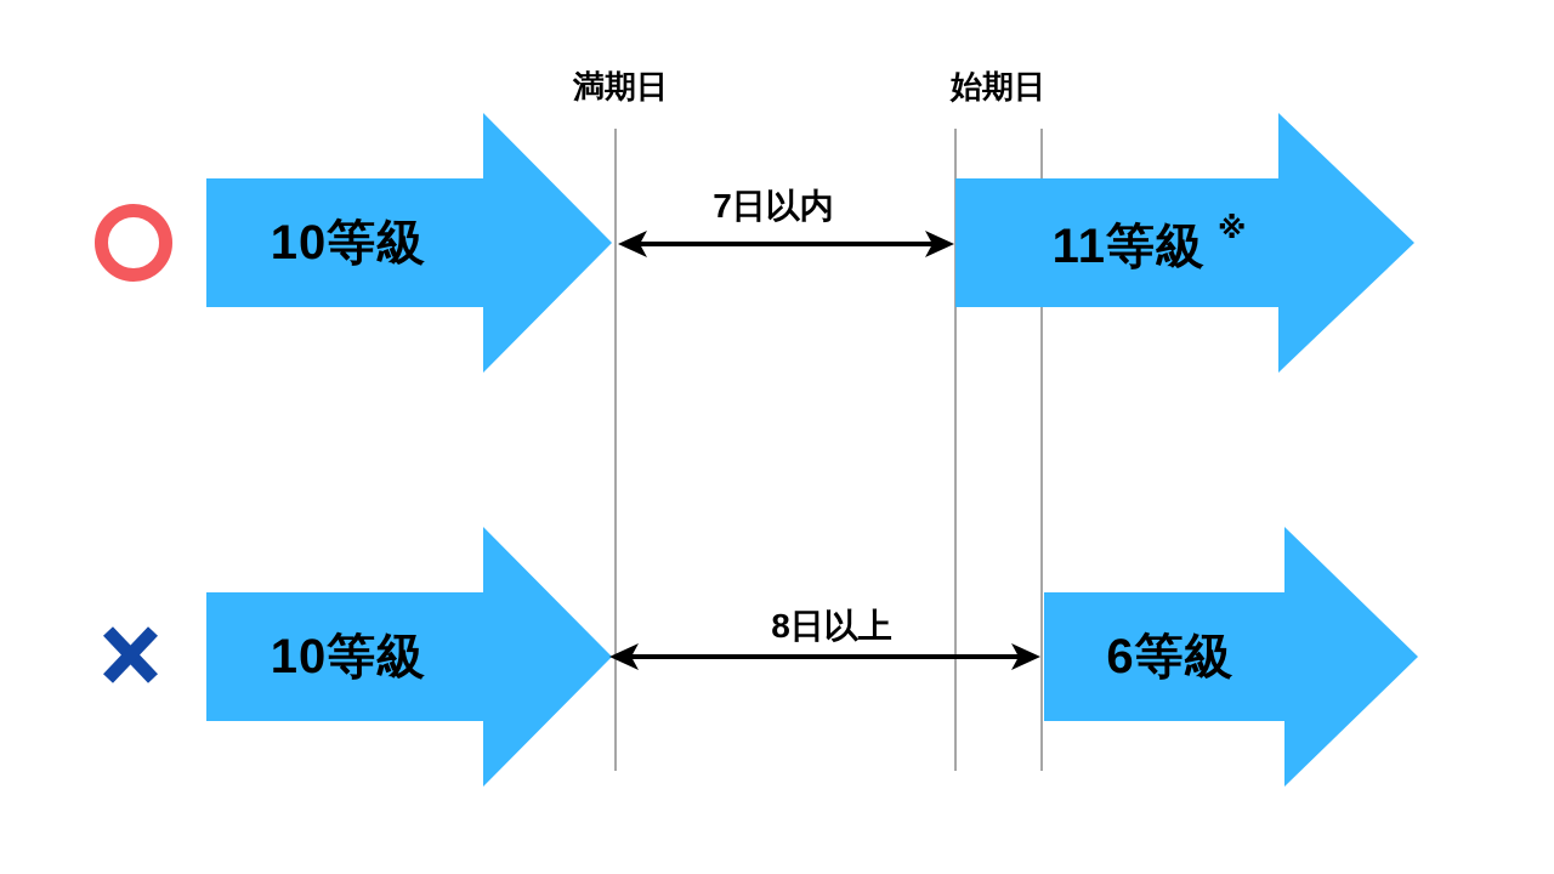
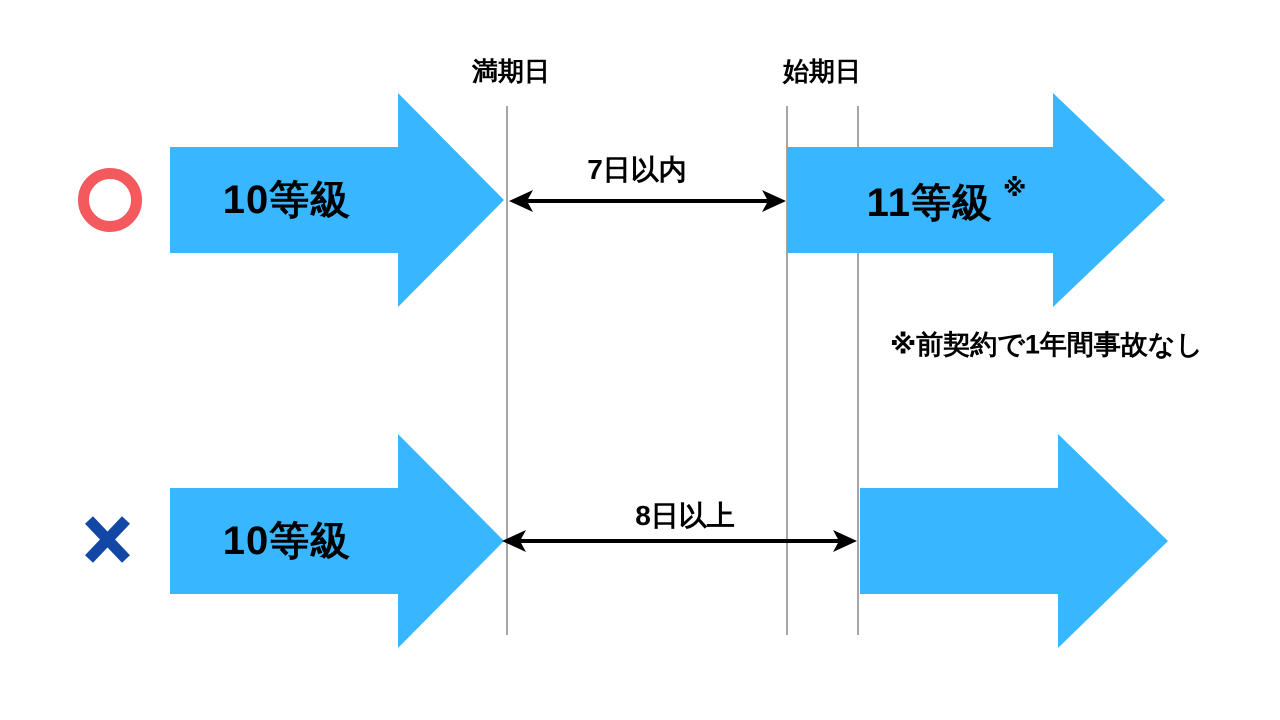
  満期日
  始期日
  10等級
  7日以内
  11等級 ※
+ ※前契約で1年間事故なし
  10等級
  8日以上
- 6等級
